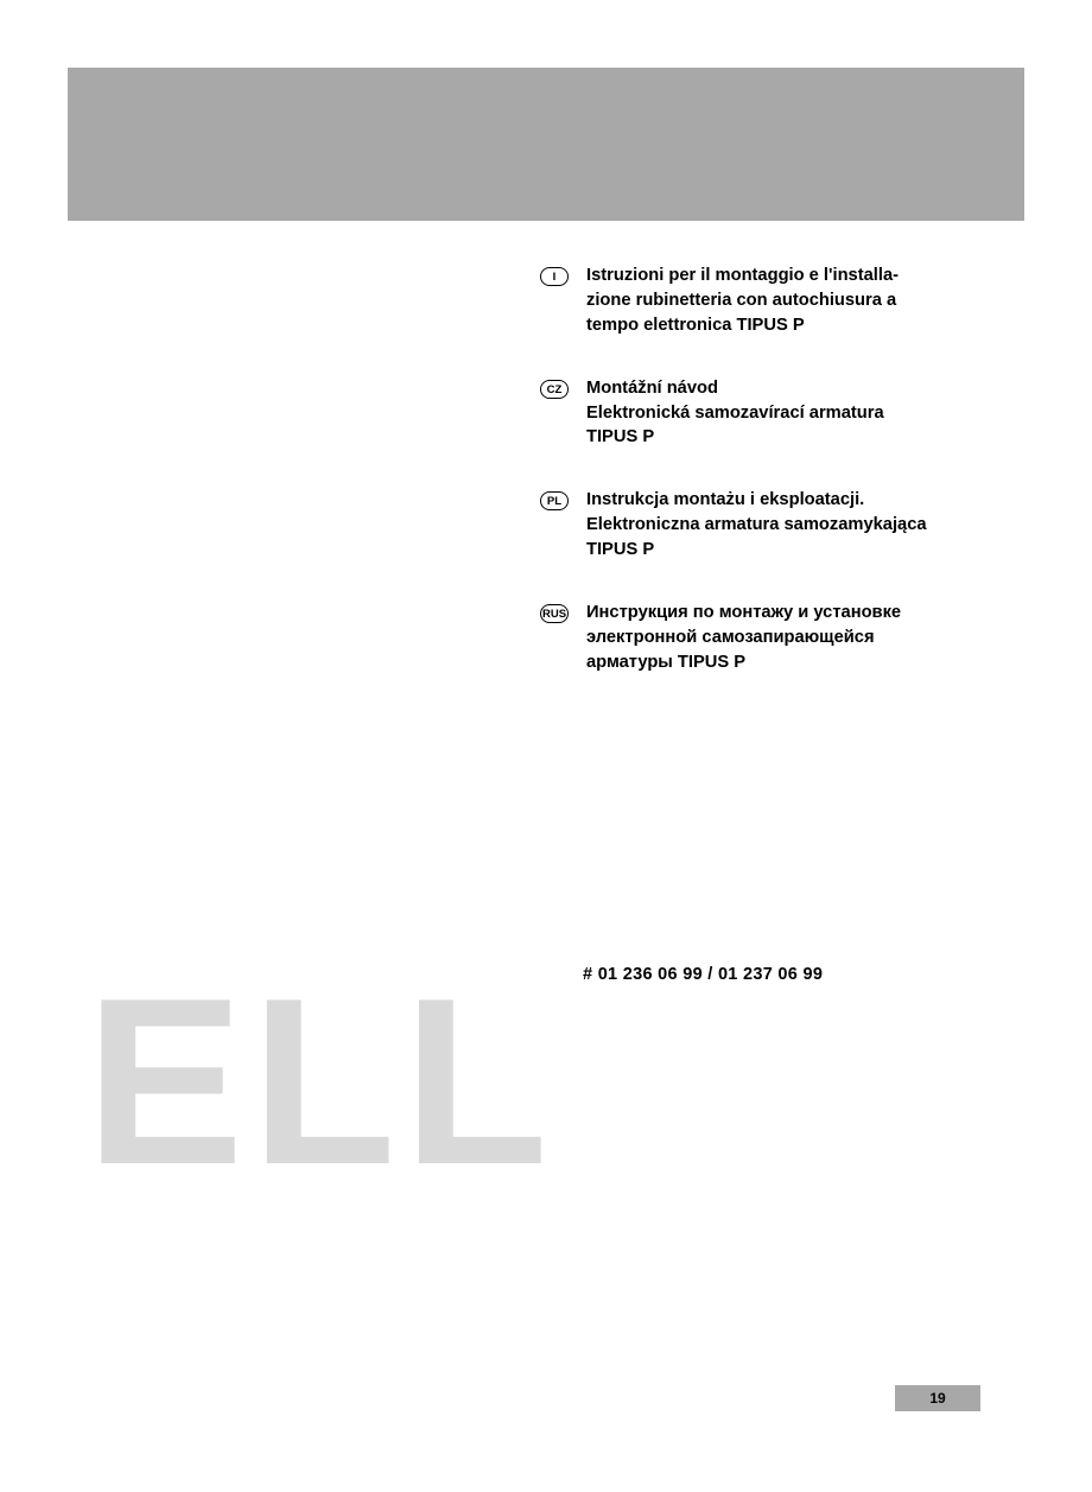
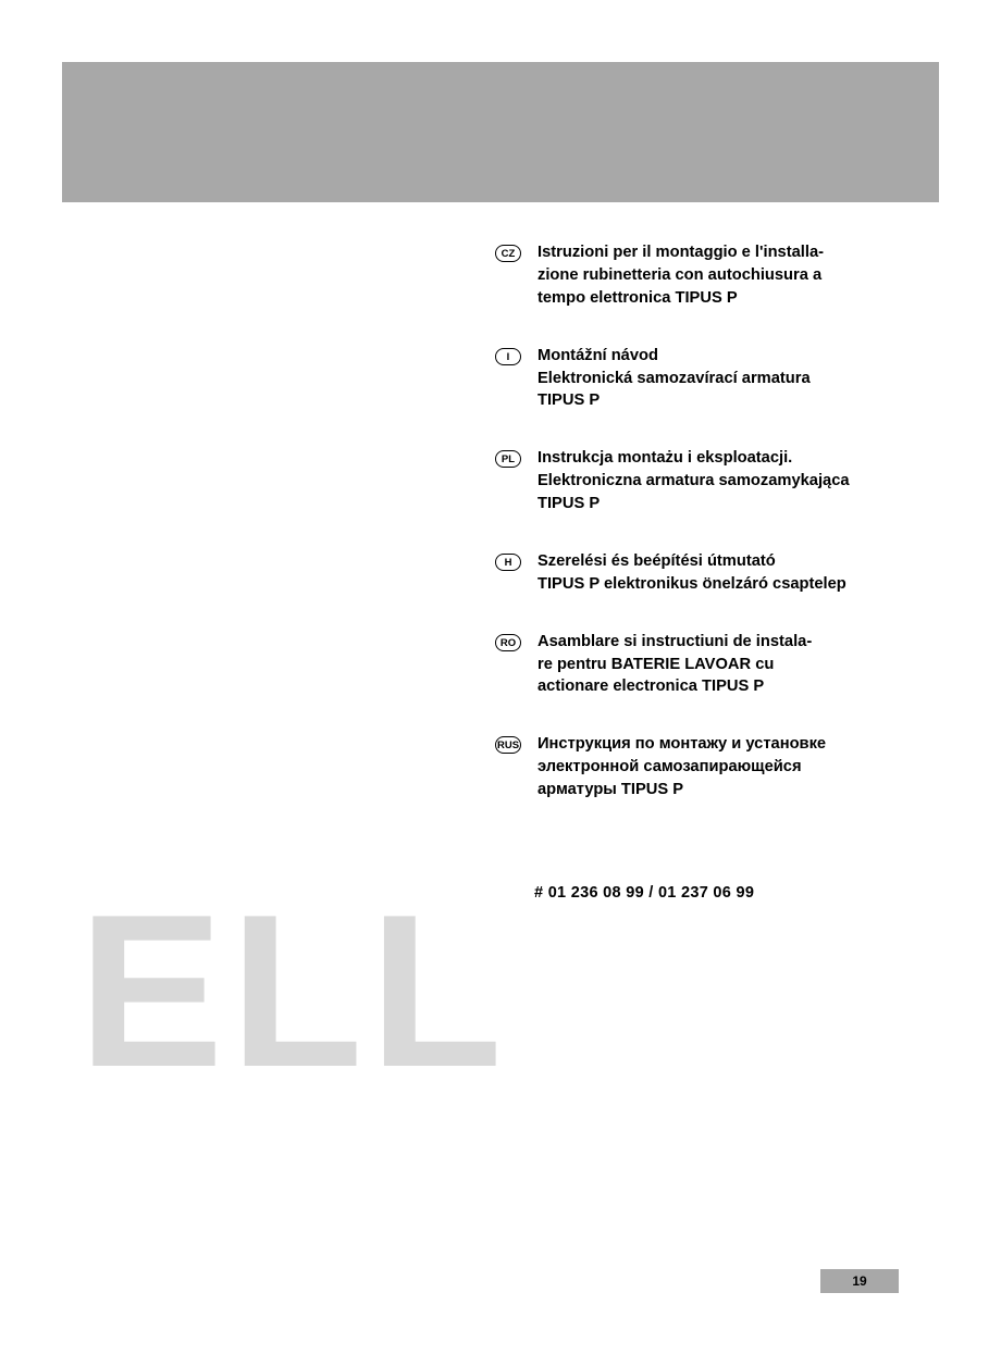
  ELL
- I
+ CZ
  Istruzioni per il montaggio e l'installa-
  zione rubinetteria con autochiusura a
  tempo elettronica TIPUS P
- CZ
+ I
  Montážní návod
  Elektronická samozavírací armatura
  TIPUS P
  PL
  Instrukcja montażu i eksploatacji.
  Elektroniczna armatura samozamykająca
  TIPUS P
+ H
+ Szerelési és beépítési útmutató
+ TIPUS P elektronikus önelzáró csaptelep
+ RO
+ Asamblare si instructiuni de instala-
+ re pentru BATERIE LAVOAR cu
+ actionare electronica TIPUS P
  RUS
  Инструкция по монтажу и установке
  электронной самозапирающейся
  арматуры TIPUS P
- # 01 236 06 99 / 01 237 06 99
+ # 01 236 08 99 / 01 237 06 99
  19
